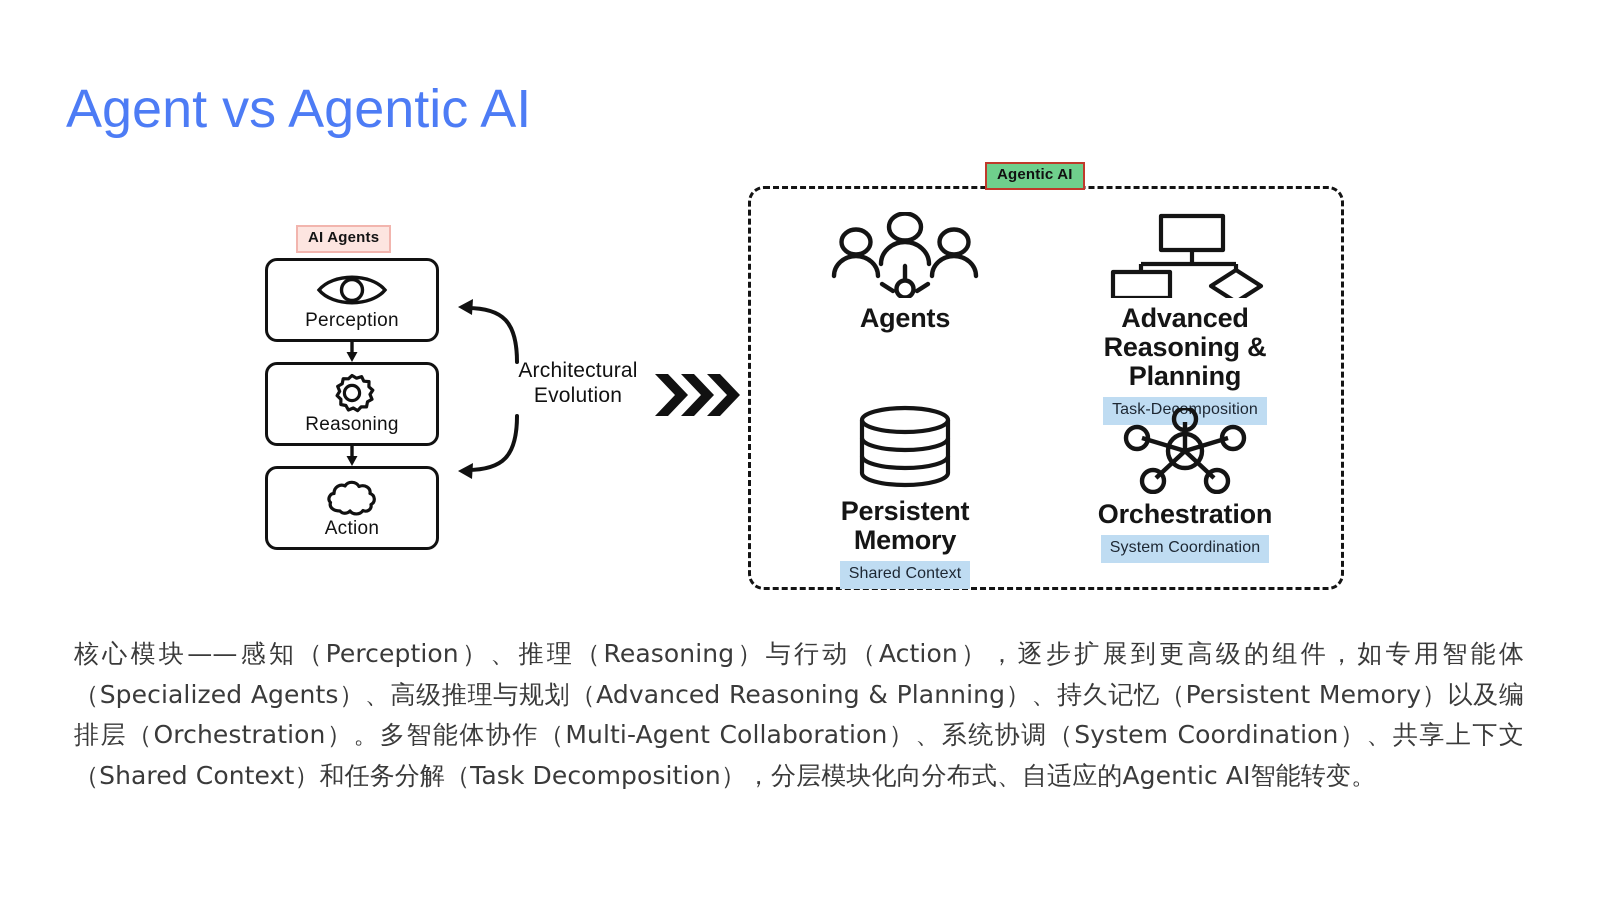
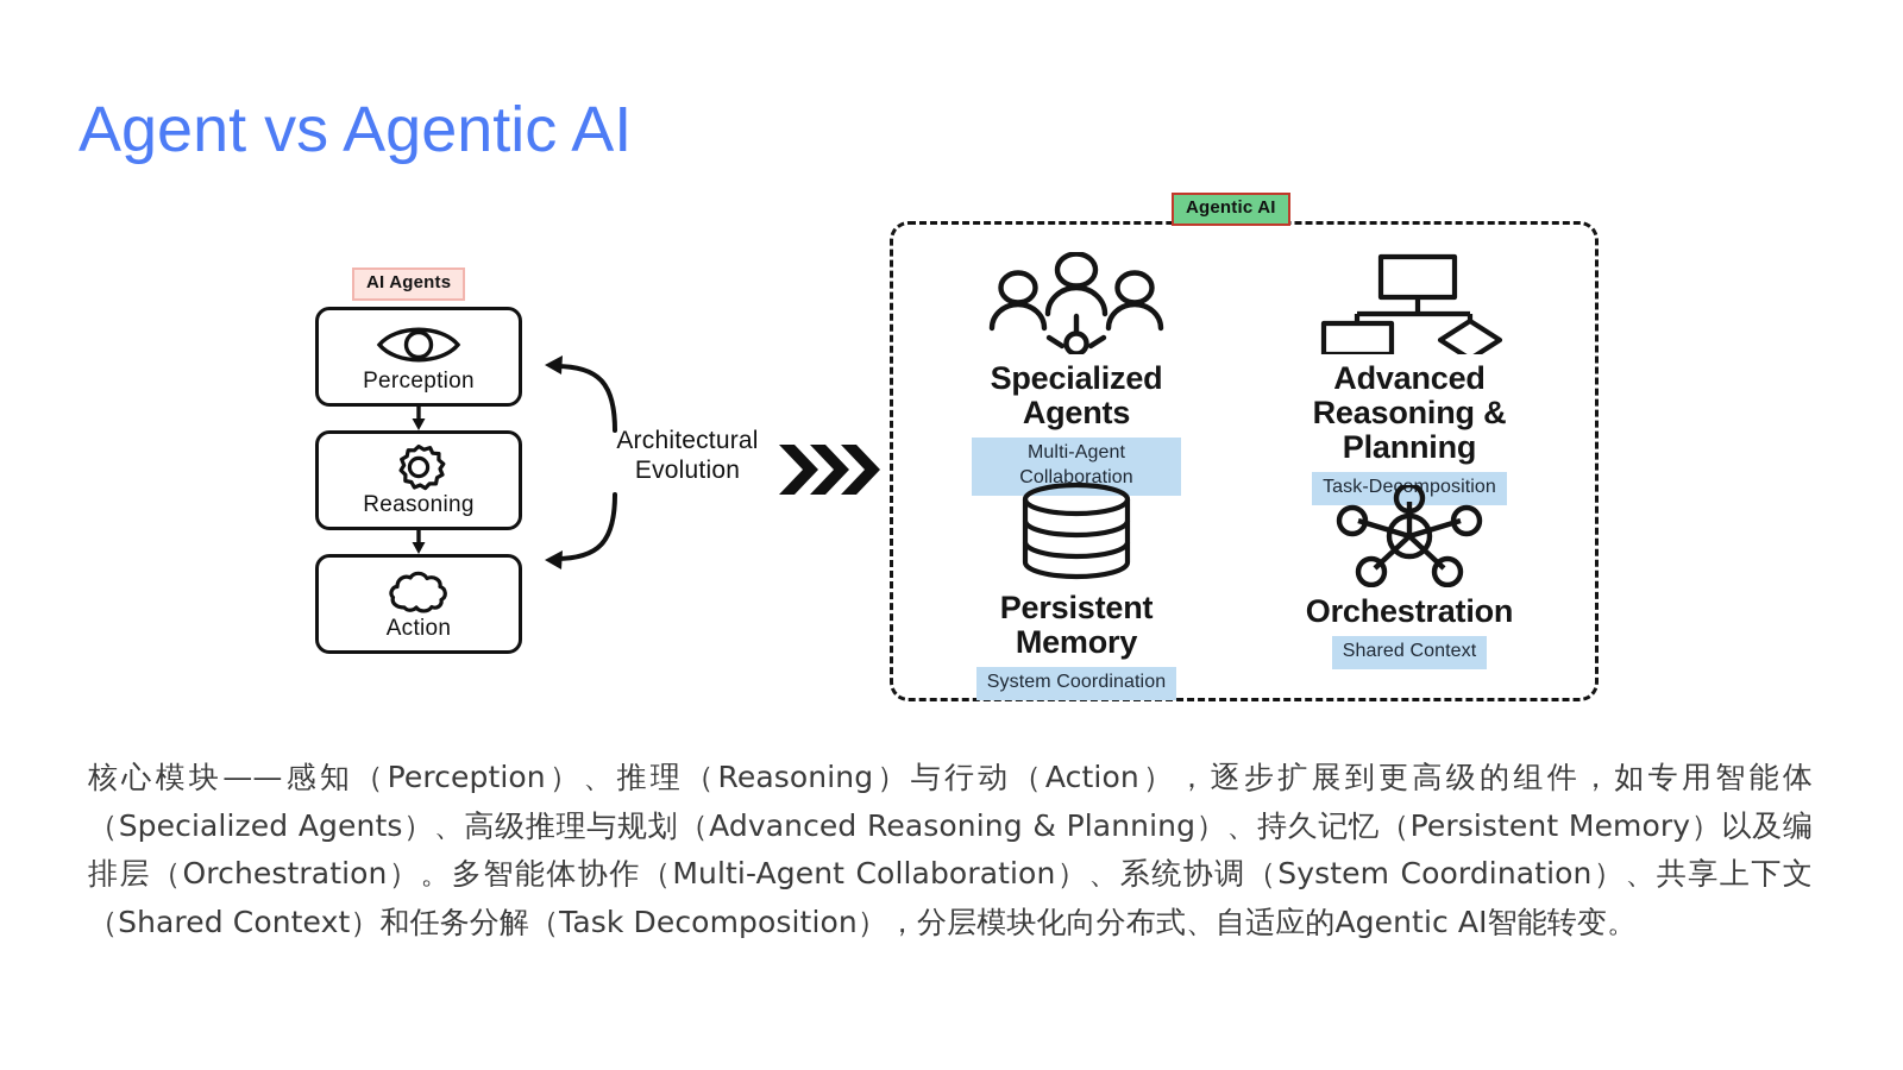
  Agent vs Agentic AI
  AI Agents
  Perception
  Reasoning
  Action
  Architectural
  Evolution
  Agentic AI
+ Specialized
  Agents
+ Multi-Agent Collaboration
  Advanced
  Reasoning &
  Planning
  Task-Demposition
  Persistent
  Memory
- Shared Context
+ System Coordination
  Orchestration
- System Coordination
+ Shared Context
  核心模块——感知（Perception）、推理（Reasoning）与行动（Action），逐步扩展到更高级的组件，如专用智能体（Specialized Agents）、高级推理与规划（Advanced Reasoning & Planning）、持久记忆（Persistent Memory）以及编排层（Orchestration）。多智能体协作（Multi-Agent Collaboration）、系统协调（System Coordination）、共享上下文（Shared Context）和任务分解（Task Decomposition），分层模块化向分布式、自适应的Agentic AI智能转变。
